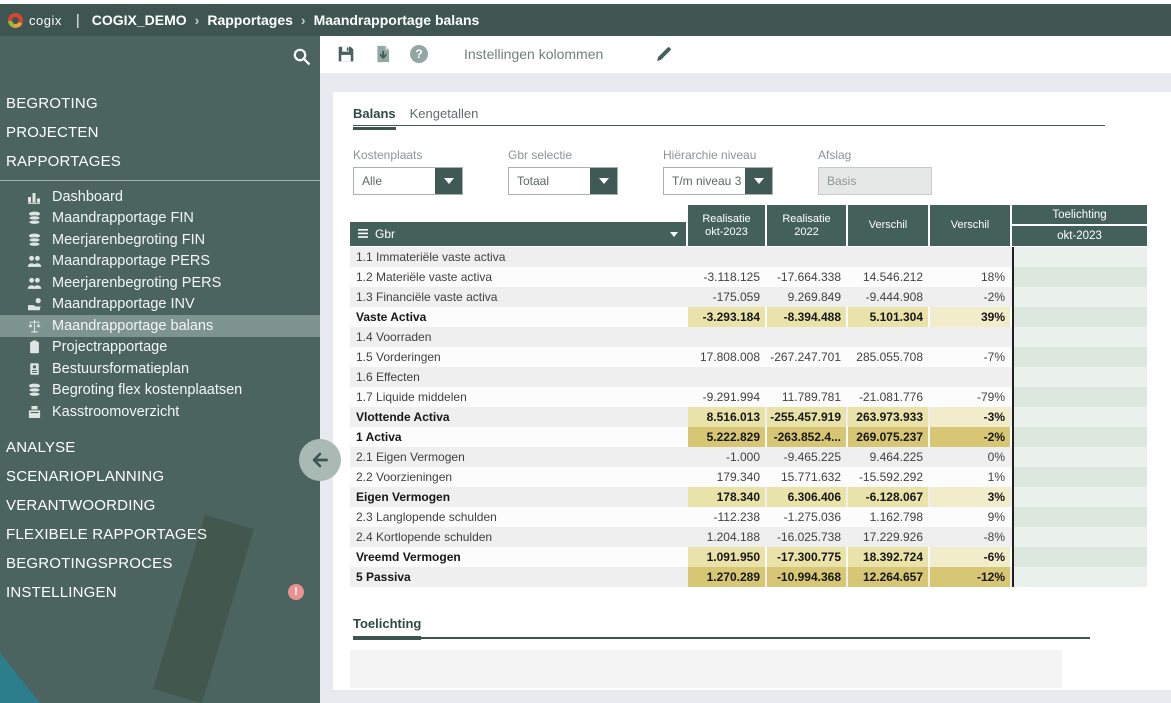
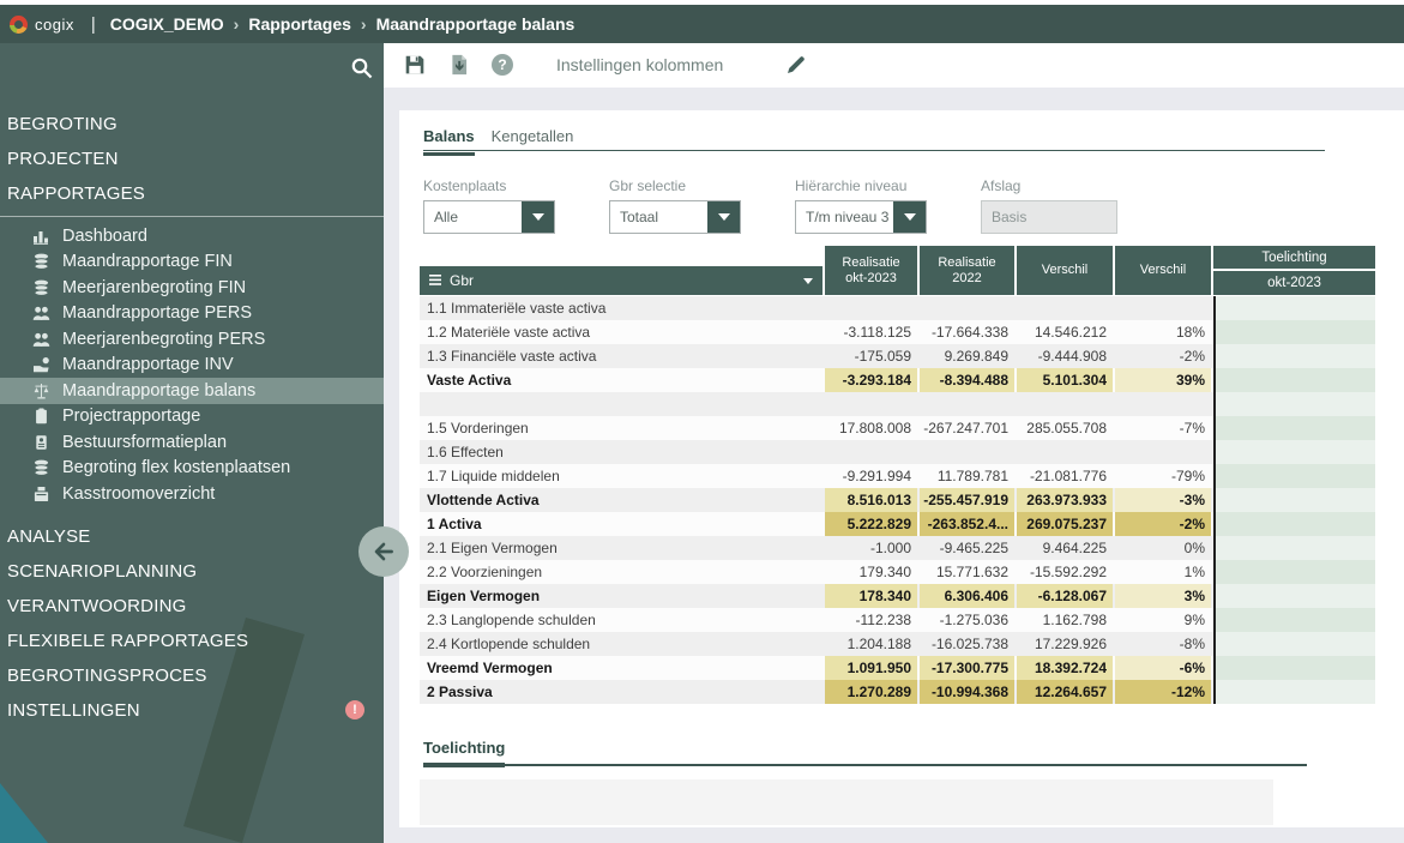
  cogix
  |
  COGIX_DEMO
  ›
  Rapportages
  ›
  Maandrapportage balans
  BEGROTING
  PROJECTEN
  RAPPORTAGES
  Dashboard
  Maandrapportage FIN
  Meerjarenbegroting FIN
  Maandrapportage PERS
  Meerjarenbegroting PERS
  Maandrapportage INV
  Maandrapportage balans
  Projectrapportage
  Bestuursformatieplan
  Begroting flex kostenplaatsen
  Kasstroomoverzicht
  ANALYSE
  SCENARIOPLANNING
  VERANTWOORDING
  FLEXIBELE RAPPORTAGES
  BEGROTINGSPROCES
  INSTELLINGEN
  !
  ?
  Instellingen kolommen
  Balans
  Kengetallen
  Kostenplaats
  Alle
  Gbr selectie
  Totaal
  Hiërarchie niveau
  T/m niveau 3
  Afslag
  Basis
  Gbr
  Realisatie
  okt-2023
  Realisatie
  2022
  Verschil
  Verschil
  Toelichting
  okt-2023
  1.1 Immateriële vaste activa
  1.2 Materiële vaste activa
  -3.118.125
  -17.664.338
  14.546.212
  18%
  1.3 Financiële vaste activa
  -175.059
  9.269.849
  -9.444.908
  -2%
  Vaste Activa
  -3.293.184
  -8.394.488
  5.101.304
  39%
- 1.4 Voorraden
  1.5 Vorderingen
  17.808.008
  -267.247.701
  285.055.708
  -7%
  1.6 Effecten
  1.7 Liquide middelen
  -9.291.994
  11.789.781
  -21.081.776
  -79%
  Vlottende Activa
  8.516.013
  -255.457.919
  263.973.933
  -3%
  1 Activa
  5.222.829
  -263.852.4...
  269.075.237
  -2%
  2.1 Eigen Vermogen
  -1.000
  -9.465.225
  9.464.225
  0%
  2.2 Voorzieningen
  179.340
  15.771.632
  -15.592.292
  1%
  Eigen Vermogen
  178.340
  6.306.406
  -6.128.067
  3%
  2.3 Langlopende schulden
  -112.238
  -1.275.036
  1.162.798
  9%
  2.4 Kortlopende schulden
  1.204.188
  -16.025.738
  17.229.926
  -8%
  Vreemd Vermogen
  1.091.950
  -17.300.775
  18.392.724
  -6%
- 5 Passiva
+ 2 Passiva
  1.270.289
  -10.994.368
  12.264.657
  -12%
  Toelichting
